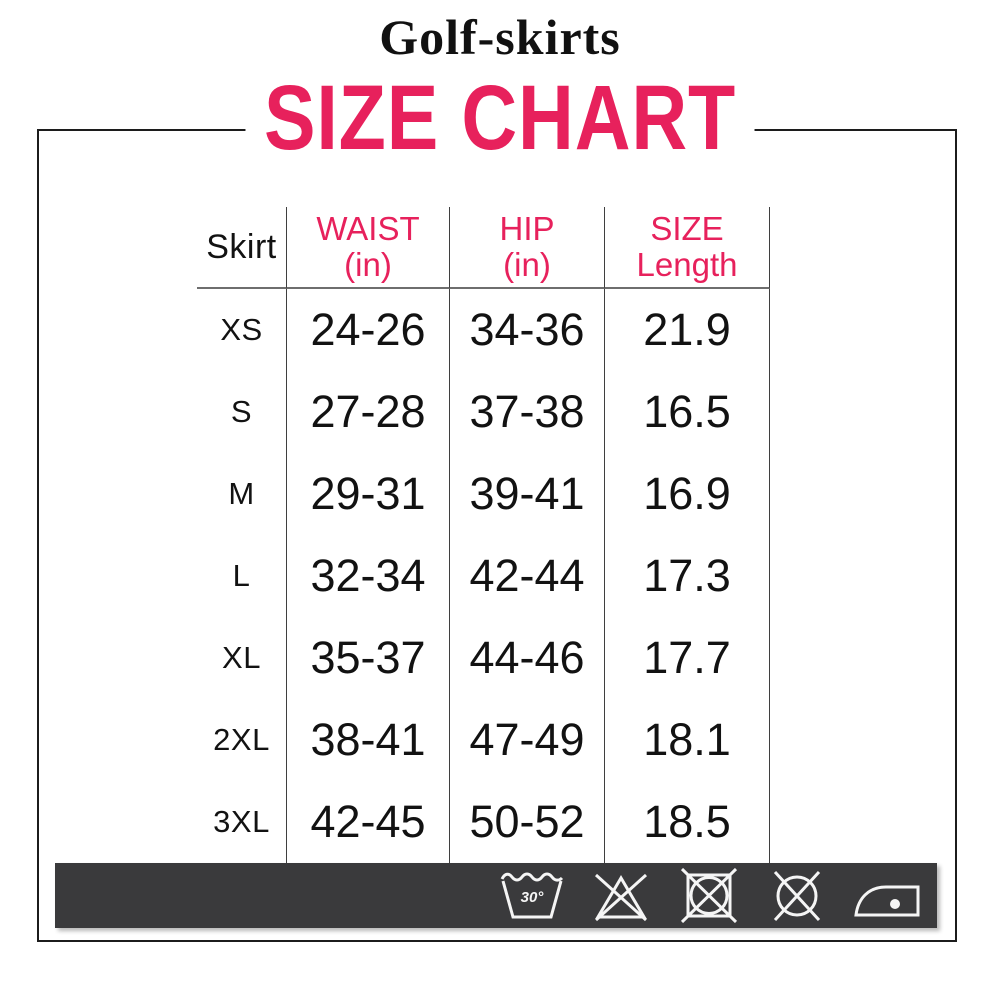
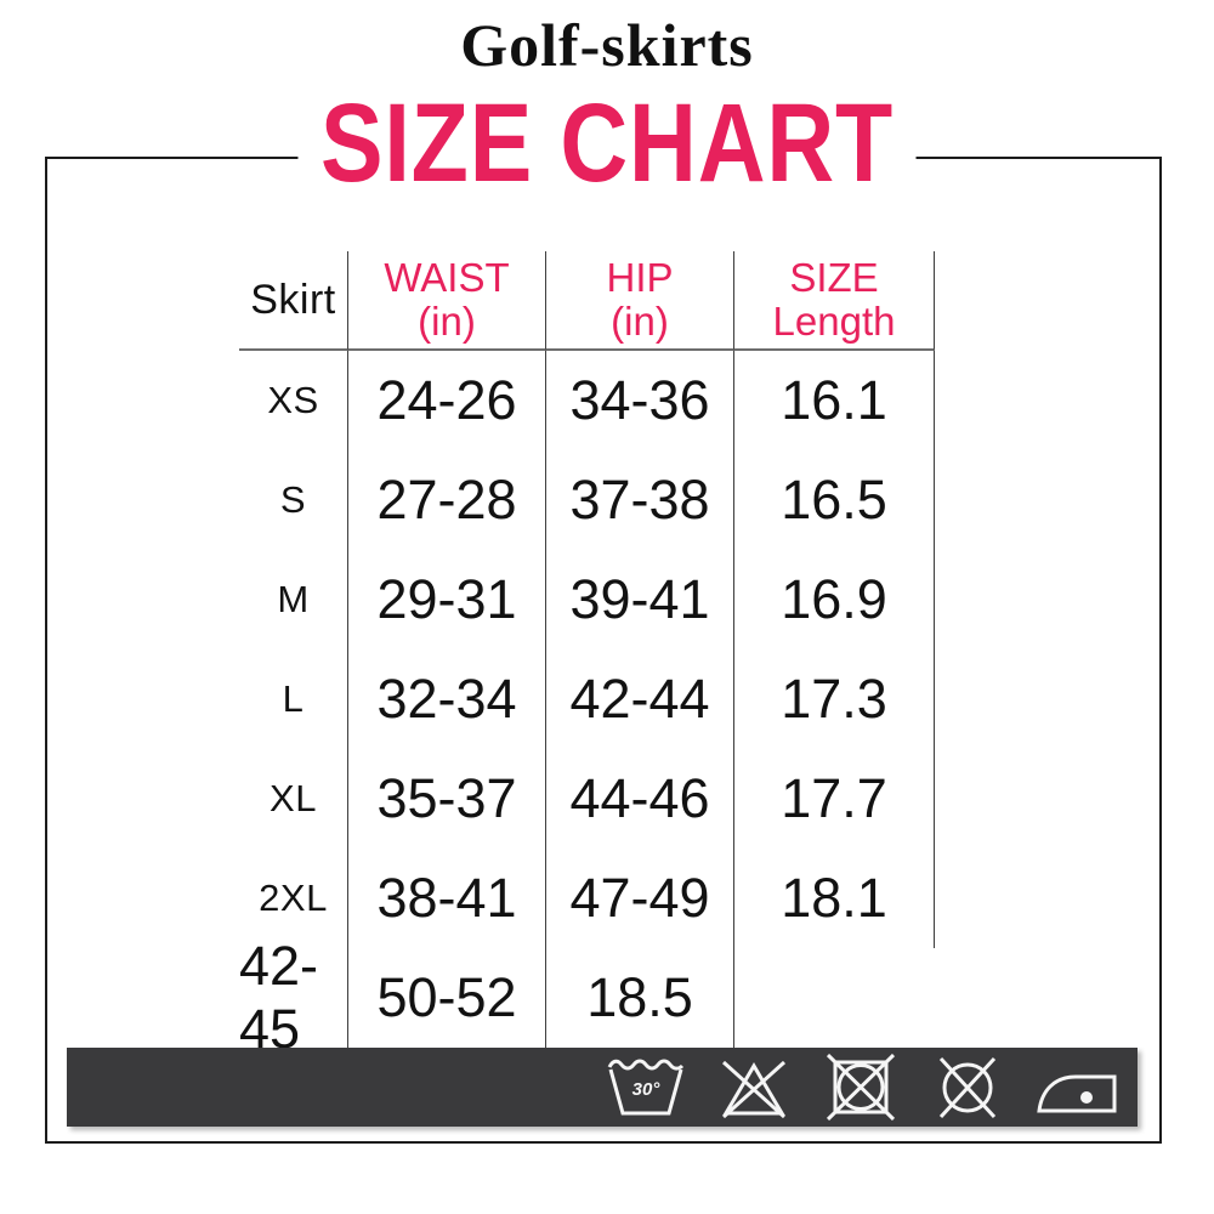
  Golf-skirts
  SIZE CHART
  Skirt
  WAIST
  (in)
  HIP
  (in)
  SIZE
  Length
  XS
  24-26
  34-36
- 21.9
+ 16.1
  S
  27-28
  37-38
  16.5
  M
  29-31
  39-41
  16.9
  L
  32-34
  42-44
  17.3
  XL
  35-37
  44-46
  17.7
  2XL
  38-41
  47-49
  18.1
- 3XL
  42-45
  50-52
  18.5
  30°
